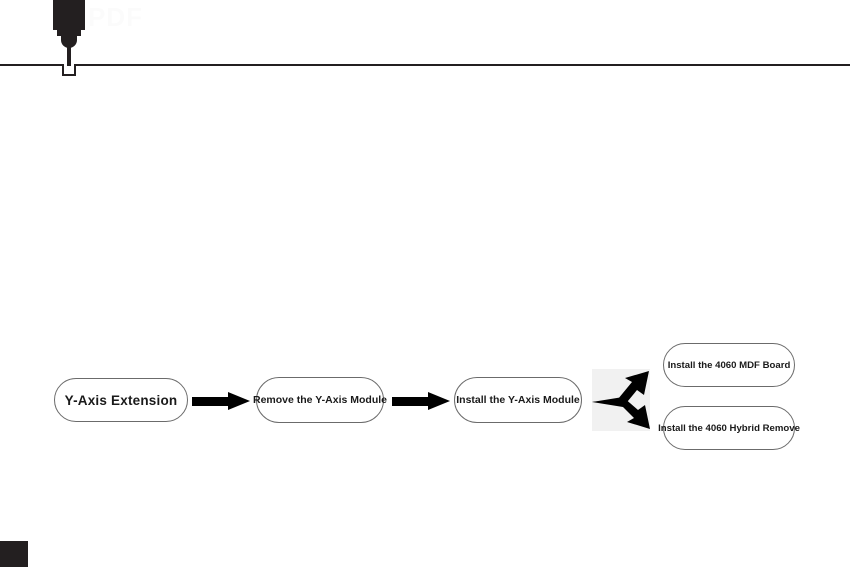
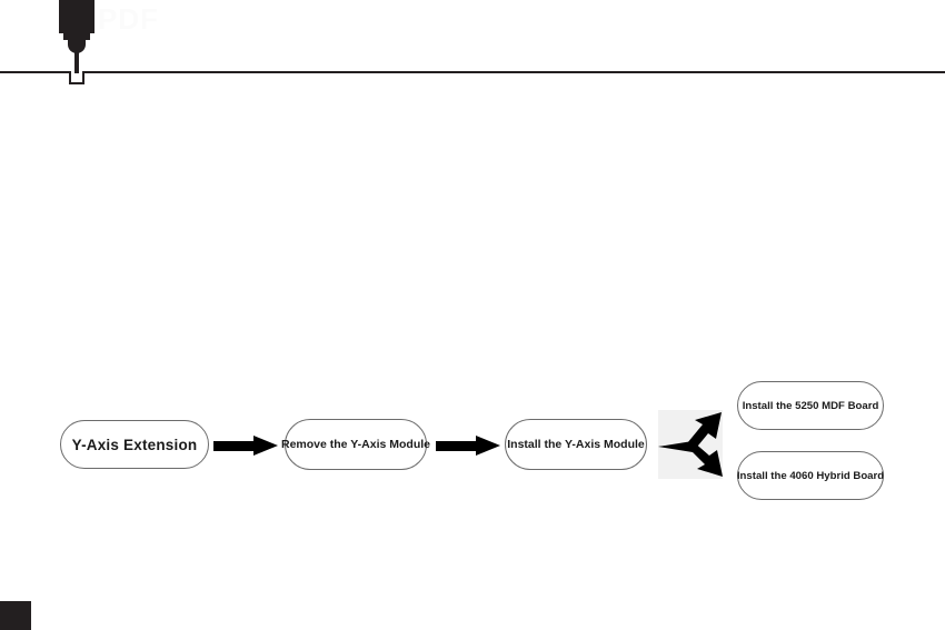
  Y-Axis Extension
  Remove the Y-Axis Module
  Install the Y-Axis Module
- Install the 4060 MDF Board
+ Install the 5250 MDF Board
- Install the 4060 Hybrid Remove
+ Install the 4060 Hybrid Board
